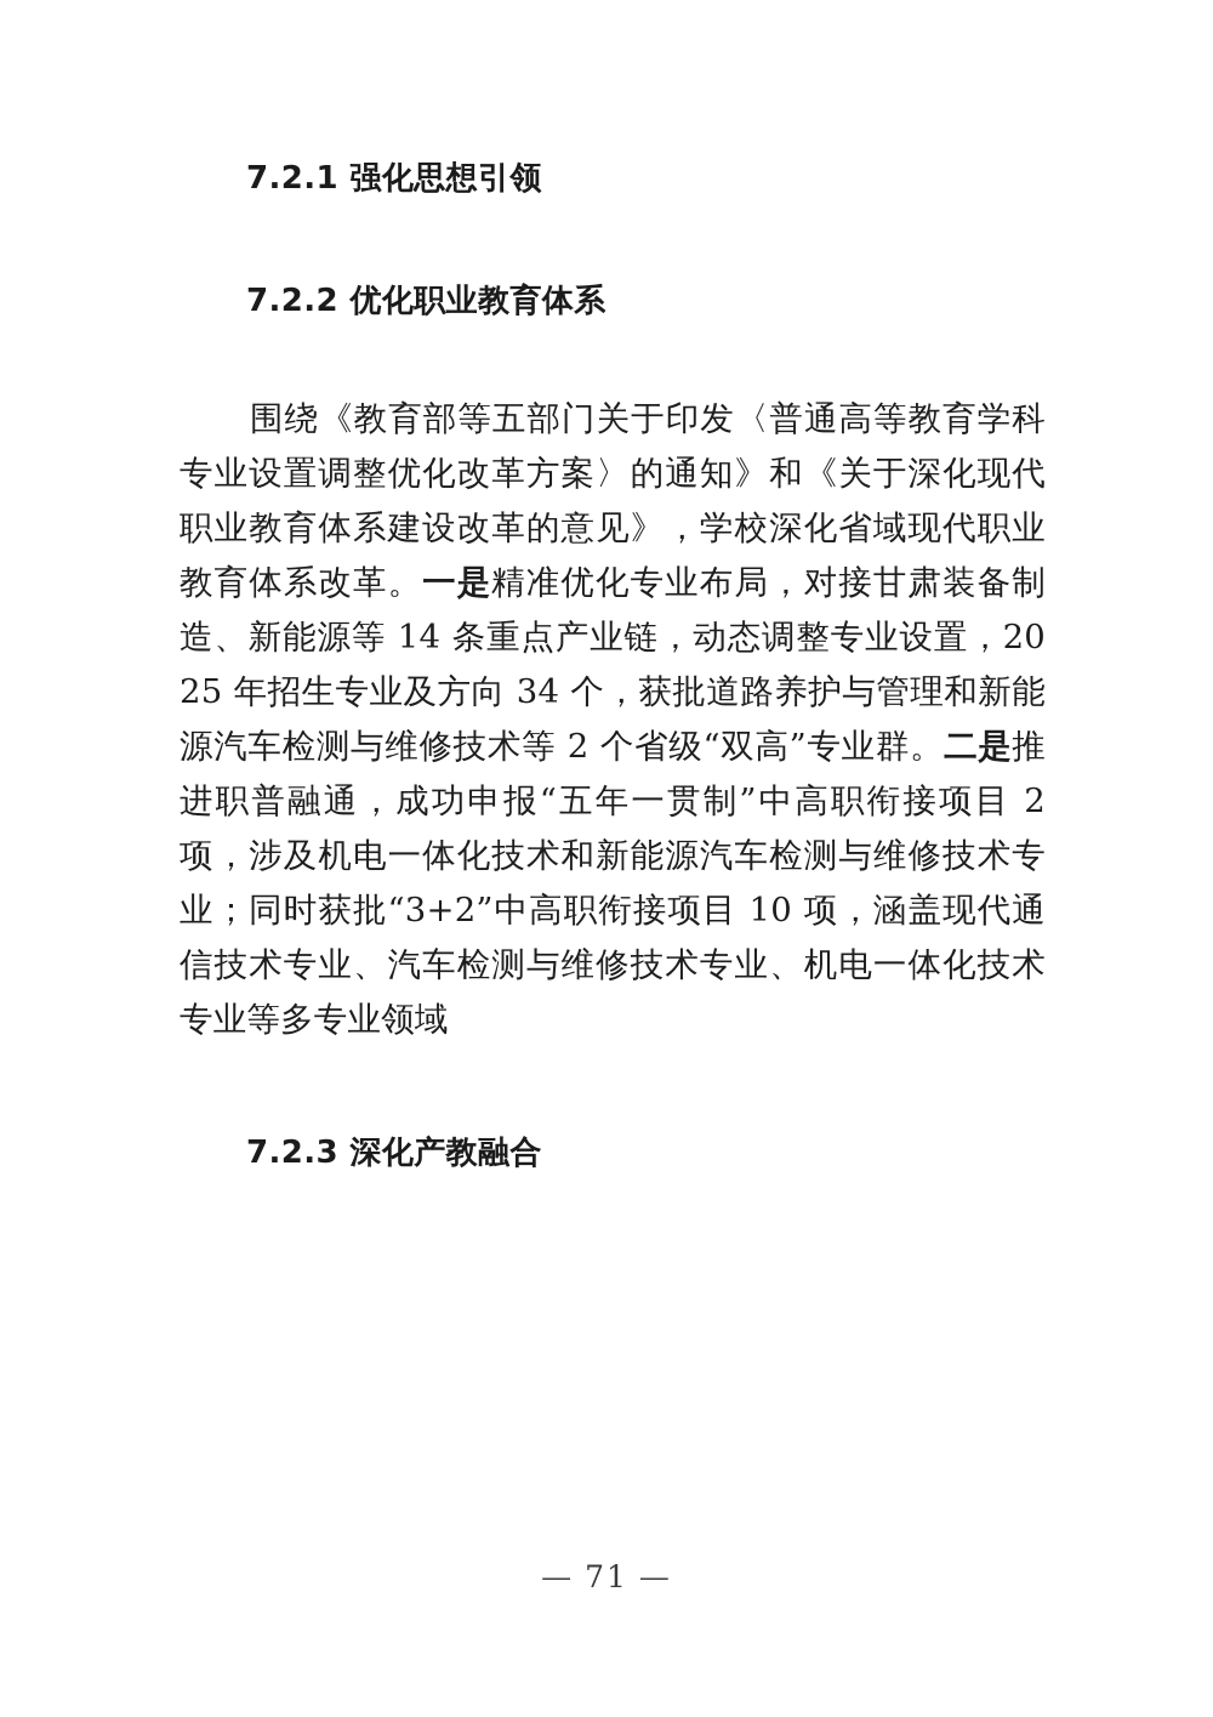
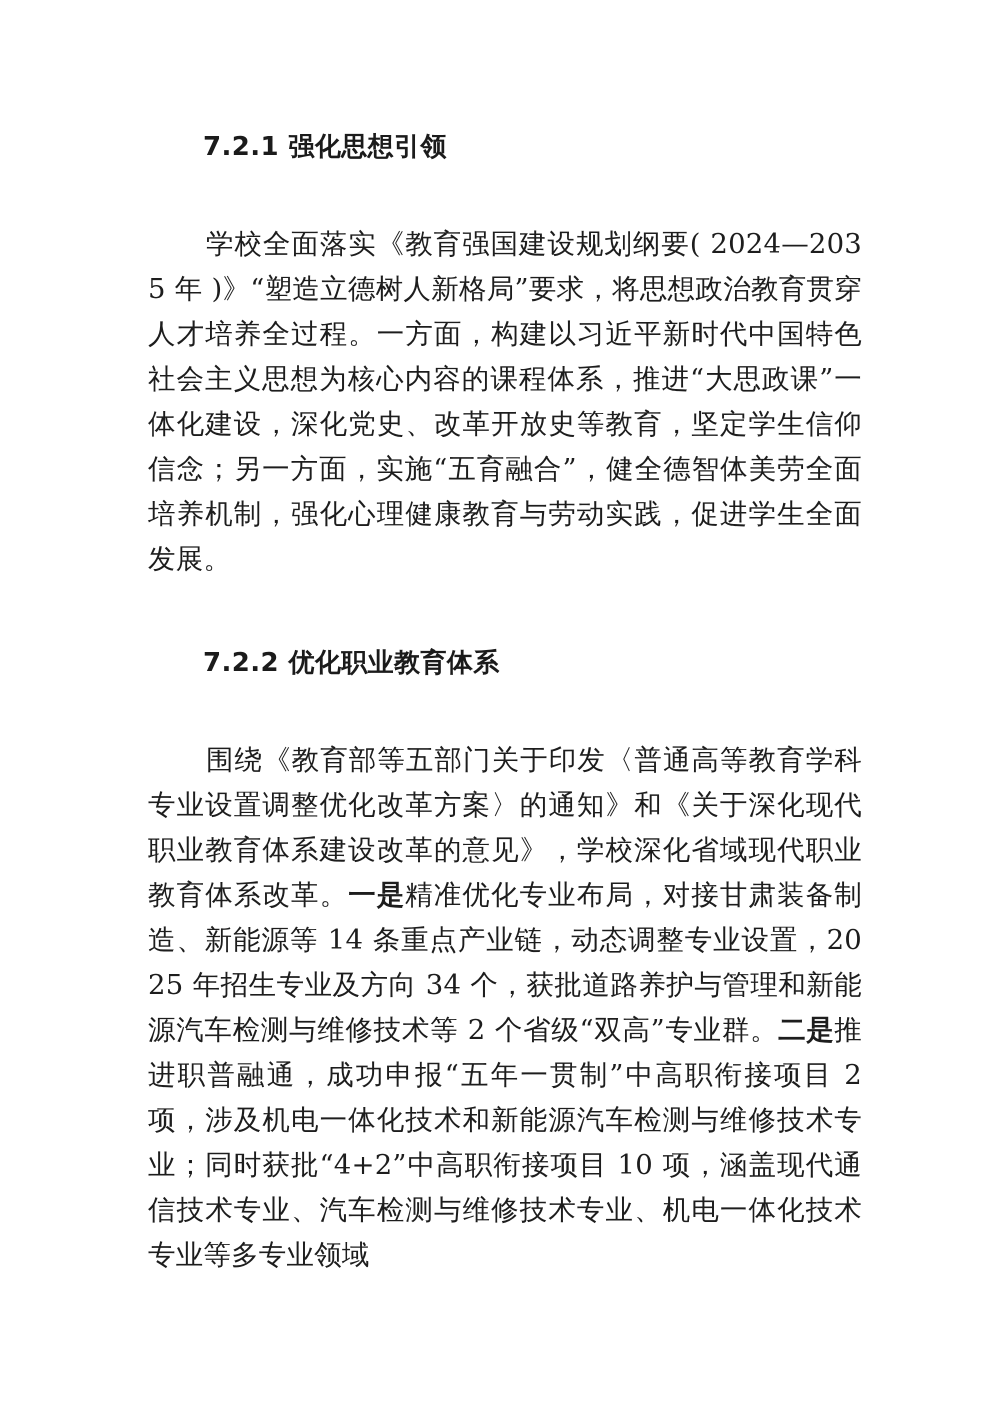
  7.2.1 强化思想引领
+ 学校全面落实《教育强国建设规划纲要( 2024—2035 年 )》“塑造立德树人新格局”要求，将思想政治教育贯穿人才培养全过程。一方面，构建以习近平新时代中国特色社会主义思想为核心内容的课程体系，推进“大思政课”一体化建设，深化党史、改革开放史等教育，坚定学生信仰信念；另一方面，实施“五育融合”，健全德智体美劳全面培养机制，强化心理健康教育与劳动实践，促进学生全面发展。
  7.2.2 优化职业教育体系
- 围绕《教育部等五部门关于印发〈普通高等教育学科专业设置调整优化改革方案〉的通知》和《关于深化现代职业教育体系建设改革的意见》，学校深化省域现代职业教育体系改革。一是精准优化专业布局，对接甘肃装备制造、新能源等 14 条重点产业链，动态调整专业设置，2025 年招生专业及方向 34 个，获批道路养护与管理和新能源汽车检测与维修技术等 2 个省级“双高”专业群。二是推进职普融通，成功申报“五年一贯制”中高职衔接项目 2 项，涉及机电一体化技术和新能源汽车检测与维修技术专业；同时获批“3+2”中高职衔接项目 10 项，涵盖现代通信技术专业、汽车检测与维修技术专业、机电一体化技术专业等多专业领域
+ 围绕《教育部等五部门关于印发〈普通高等教育学科专业设置调整优化改革方案〉的通知》和《关于深化现代职业教育体系建设改革的意见》，学校深化省域现代职业教育体系改革。一是精准优化专业布局，对接甘肃装备制造、新能源等 14 条重点产业链，动态调整专业设置，2025 年招生专业及方向 34 个，获批道路养护与管理和新能源汽车检测与维修技术等 2 个省级“双高”专业群。二是推进职普融通，成功申报“五年一贯制”中高职衔接项目 2 项，涉及机电一体化技术和新能源汽车检测与维修技术专业；同时获批“4+2”中高职衔接项目 10 项，涵盖现代通信技术专业、汽车检测与维修技术专业、机电一体化技术专业等多专业领域
- 7.2.3 深化产教融合
- — 71 —
